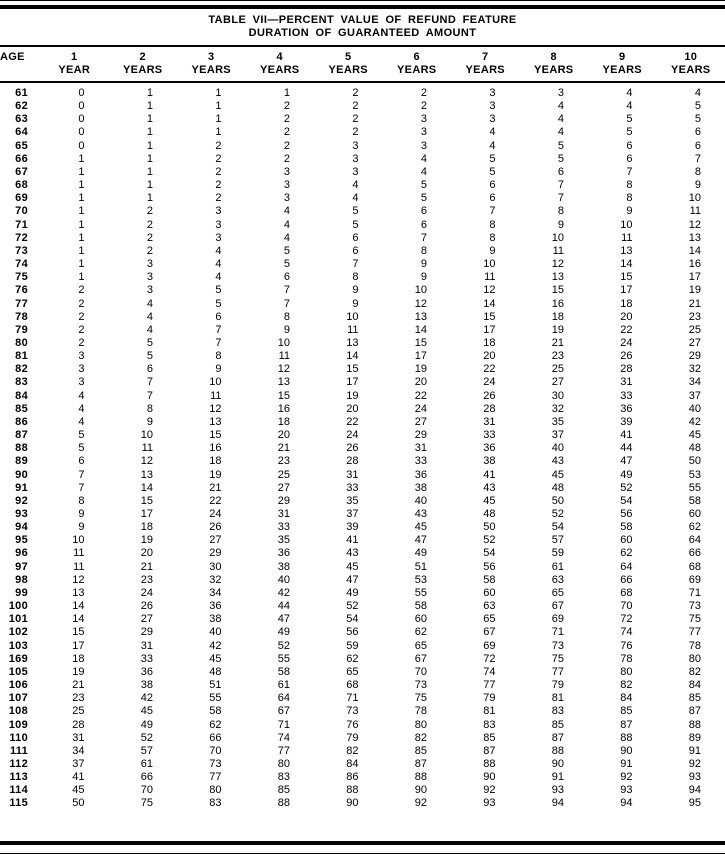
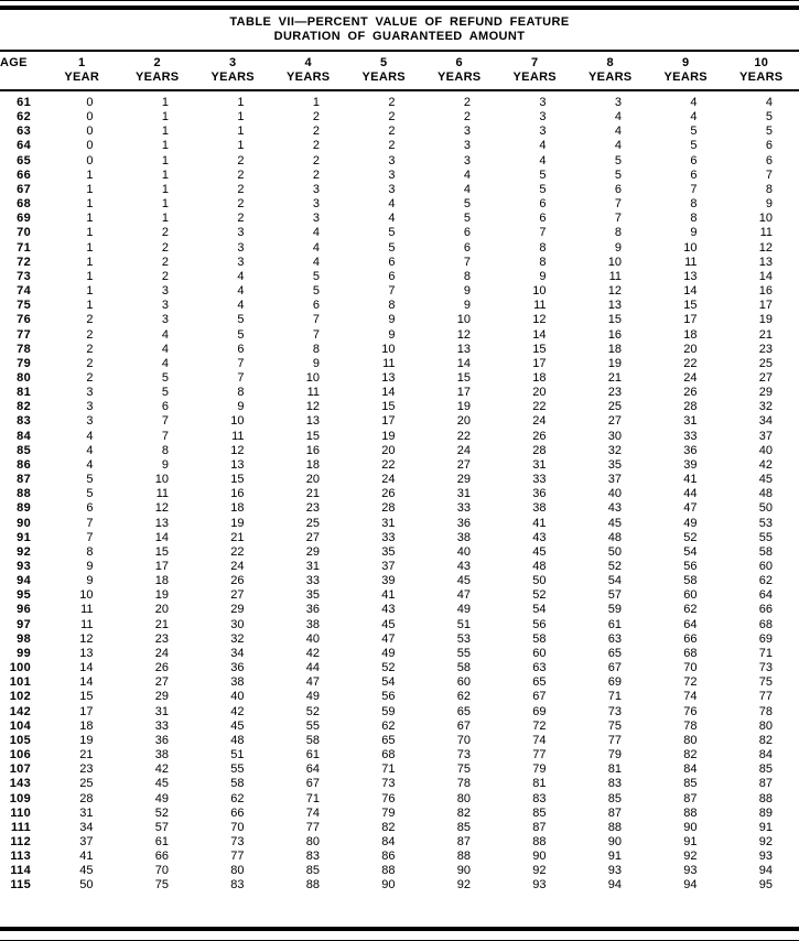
  TABLE VII—PERCENT VALUE OF REFUND FEATURE
  DURATION OF GUARANTEED AMOUNT
  AGE	1YEAR	2YEARS	3YEARS	4YEARS	5YEARS	6YEARS	7YEARS	8YEARS	9YEARS	10YEARS
  61	0	1	1	1	2	2	3	3	4	4
  62	0	1	1	2	2	2	3	4	4	5
  63	0	1	1	2	2	3	3	4	5	5
  64	0	1	1	2	2	3	4	4	5	6
  65	0	1	2	2	3	3	4	5	6	6
  66	1	1	2	2	3	4	5	5	6	7
  67	1	1	2	3	3	4	5	6	7	8
  68	1	1	2	3	4	5	6	7	8	9
  69	1	1	2	3	4	5	6	7	8	10
  70	1	2	3	4	5	6	7	8	9	11
  71	1	2	3	4	5	6	8	9	10	12
  72	1	2	3	4	6	7	8	10	11	13
  73	1	2	4	5	6	8	9	11	13	14
  74	1	3	4	5	7	9	10	12	14	16
  75	1	3	4	6	8	9	11	13	15	17
  76	2	3	5	7	9	10	12	15	17	19
  77	2	4	5	7	9	12	14	16	18	21
  78	2	4	6	8	10	13	15	18	20	23
  79	2	4	7	9	11	14	17	19	22	25
  80	2	5	7	10	13	15	18	21	24	27
  81	3	5	8	11	14	17	20	23	26	29
  82	3	6	9	12	15	19	22	25	28	32
  83	3	7	10	13	17	20	24	27	31	34
  84	4	7	11	15	19	22	26	30	33	37
  85	4	8	12	16	20	24	28	32	36	40
  86	4	9	13	18	22	27	31	35	39	42
  87	5	10	15	20	24	29	33	37	41	45
  88	5	11	16	21	26	31	36	40	44	48
  89	6	12	18	23	28	33	38	43	47	50
  90	7	13	19	25	31	36	41	45	49	53
  91	7	14	21	27	33	38	43	48	52	55
  92	8	15	22	29	35	40	45	50	54	58
  93	9	17	24	31	37	43	48	52	56	60
  94	9	18	26	33	39	45	50	54	58	62
  95	10	19	27	35	41	47	52	57	60	64
  96	11	20	29	36	43	49	54	59	62	66
  97	11	21	30	38	45	51	56	61	64	68
  98	12	23	32	40	47	53	58	63	66	69
  99	13	24	34	42	49	55	60	65	68	71
  100	14	26	36	44	52	58	63	67	70	73
  101	14	27	38	47	54	60	65	69	72	75
  102	15	29	40	49	56	62	67	71	74	77
- 103	17	31	42	52	59	65	69	73	76	78
+ 142	17	31	42	52	59	65	69	73	76	78
- 169	18	33	45	55	62	67	72	75	78	80
+ 104	18	33	45	55	62	67	72	75	78	80
  105	19	36	48	58	65	70	74	77	80	82
  106	21	38	51	61	68	73	77	79	82	84
  107	23	42	55	64	71	75	79	81	84	85
- 108	25	45	58	67	73	78	81	83	85	87
+ 143	25	45	58	67	73	78	81	83	85	87
  109	28	49	62	71	76	80	83	85	87	88
  110	31	52	66	74	79	82	85	87	88	89
  111	34	57	70	77	82	85	87	88	90	91
  112	37	61	73	80	84	87	88	90	91	92
  113	41	66	77	83	86	88	90	91	92	93
  114	45	70	80	85	88	90	92	93	93	94
  115	50	75	83	88	90	92	93	94	94	95
